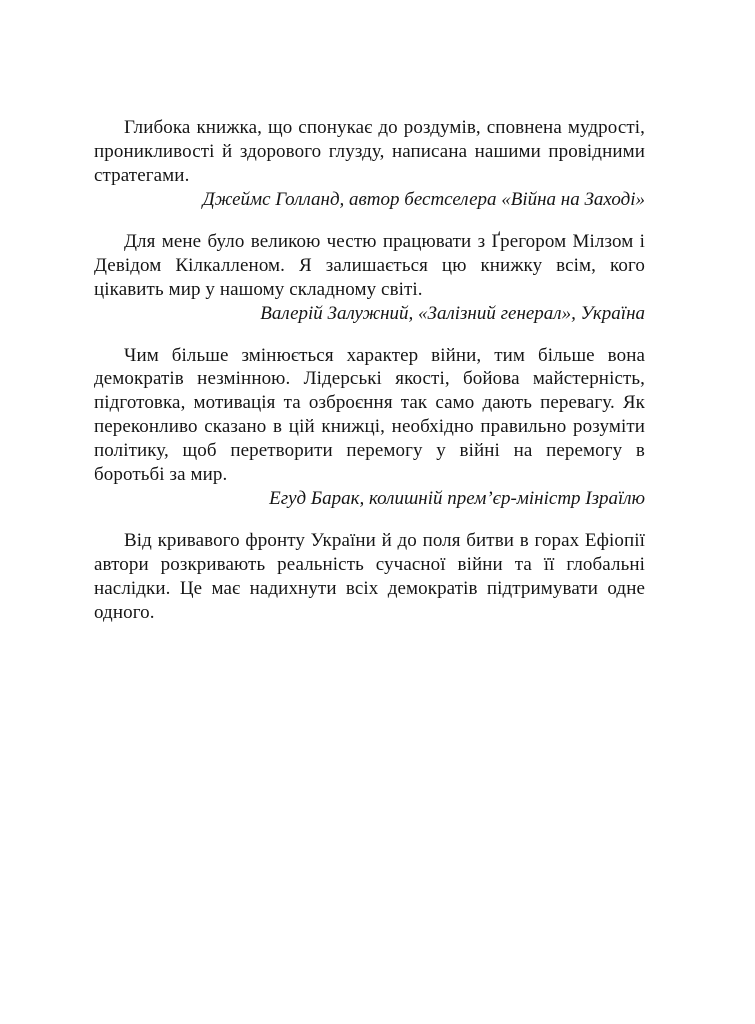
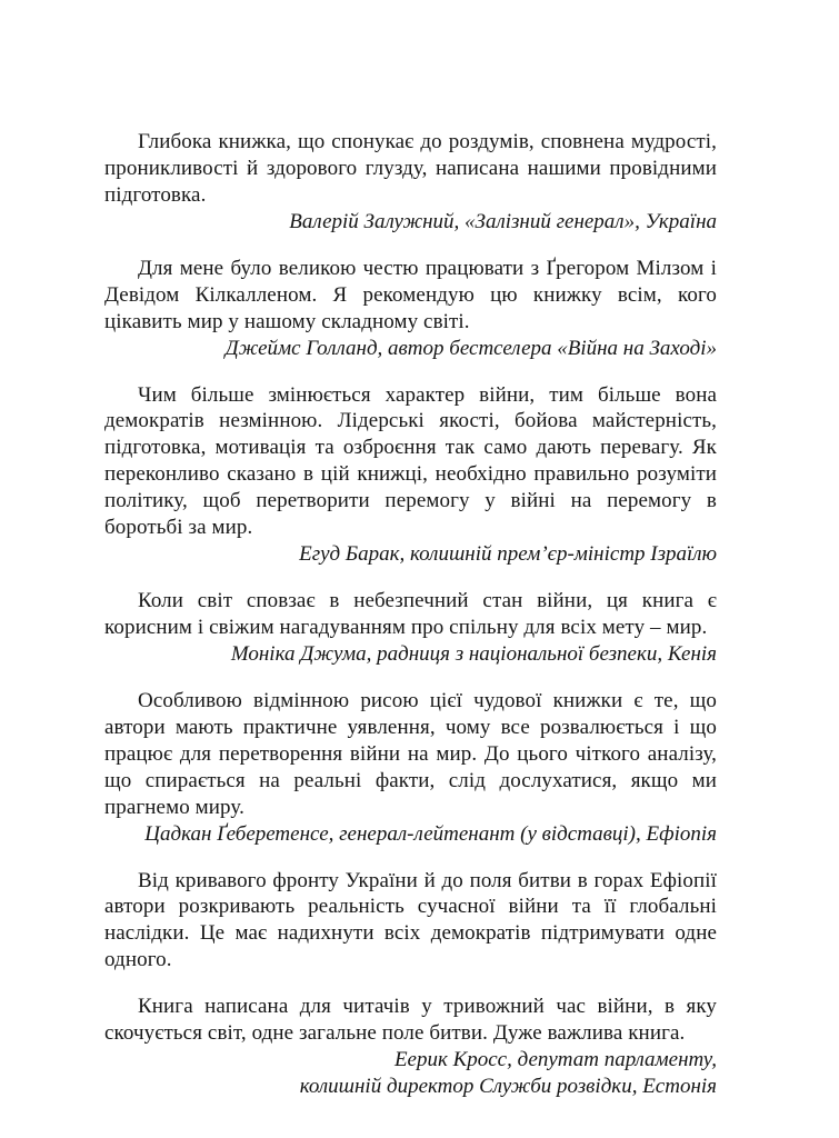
- Глибока книжка, що спонукає до роздумів, сповнена мудрості, проникливості й здорового глузду, написана нашими провідними стратегами.
+ Глибока книжка, що спонукає до роздумів, сповнена мудрості, проникливості й здорового глузду, написана нашими провідними підготовка.
- Джеймс Голланд, автор бестселера «Війна на Заході»
+ Валерій Залужний, «Залізний генерал», Україна
- Для мене було великою честю працювати з Ґрегором Мілзом і Девідом Кілкалленом. Я залишається цю книжку всім, кого цікавить мир у нашому складному світі.
+ Для мене було великою честю працювати з Ґрегором Мілзом і Девідом Кілкалленом. Я рекомендую цю книжку всім, кого цікавить мир у нашому складному світі.
- Валерій Залужний, «Залізний генерал», Україна
+ Джеймс Голланд, автор бестселера «Війна на Заході»
  Чим більше змінюється характер війни, тим більше вона демократів незмінною. Лідерські якості, бойова майстерність, підготовка, мотивація та озброєння так само дають перевагу. Як переконливо сказано в цій книжці, необхідно правильно розуміти політику, щоб перетворити перемогу у війні на перемогу в боротьбі за мир.
  Егуд Барак, колишній прем’єр-міністр Ізраїлю
+ Коли світ сповзає в небезпечний стан війни, ця книга є корисним і свіжим нагадуванням про спільну для всіх мету – мир.
+ Моніка Джума, радниця з національної безпеки, Кенія
+ Особливою відмінною рисою цієї чудової книжки є те, що автори мають практичне уявлення, чому все розвалюється і що працює для перетворення війни на мир. До цього чіткого аналізу, що спирається на реальні факти, слід дослухатися, якщо ми прагнемо миру.
+ Цадкан Ґеберетенсе, генерал-лейтенант (у відставці), Ефіопія
  Від кривавого фронту України й до поля битви в горах Ефіопії автори розкривають реальність сучасної війни та її глобальні наслідки. Це має надихнути всіх демократів підтримувати одне одного.
+ Книга написана для читачів у тривожний час війни, в яку скочується світ, одне загальне поле битви. Дуже важлива книга.
+ Еерик Кросс, депутат парламенту,
+ колишній директор Служби розвідки, Естонія
